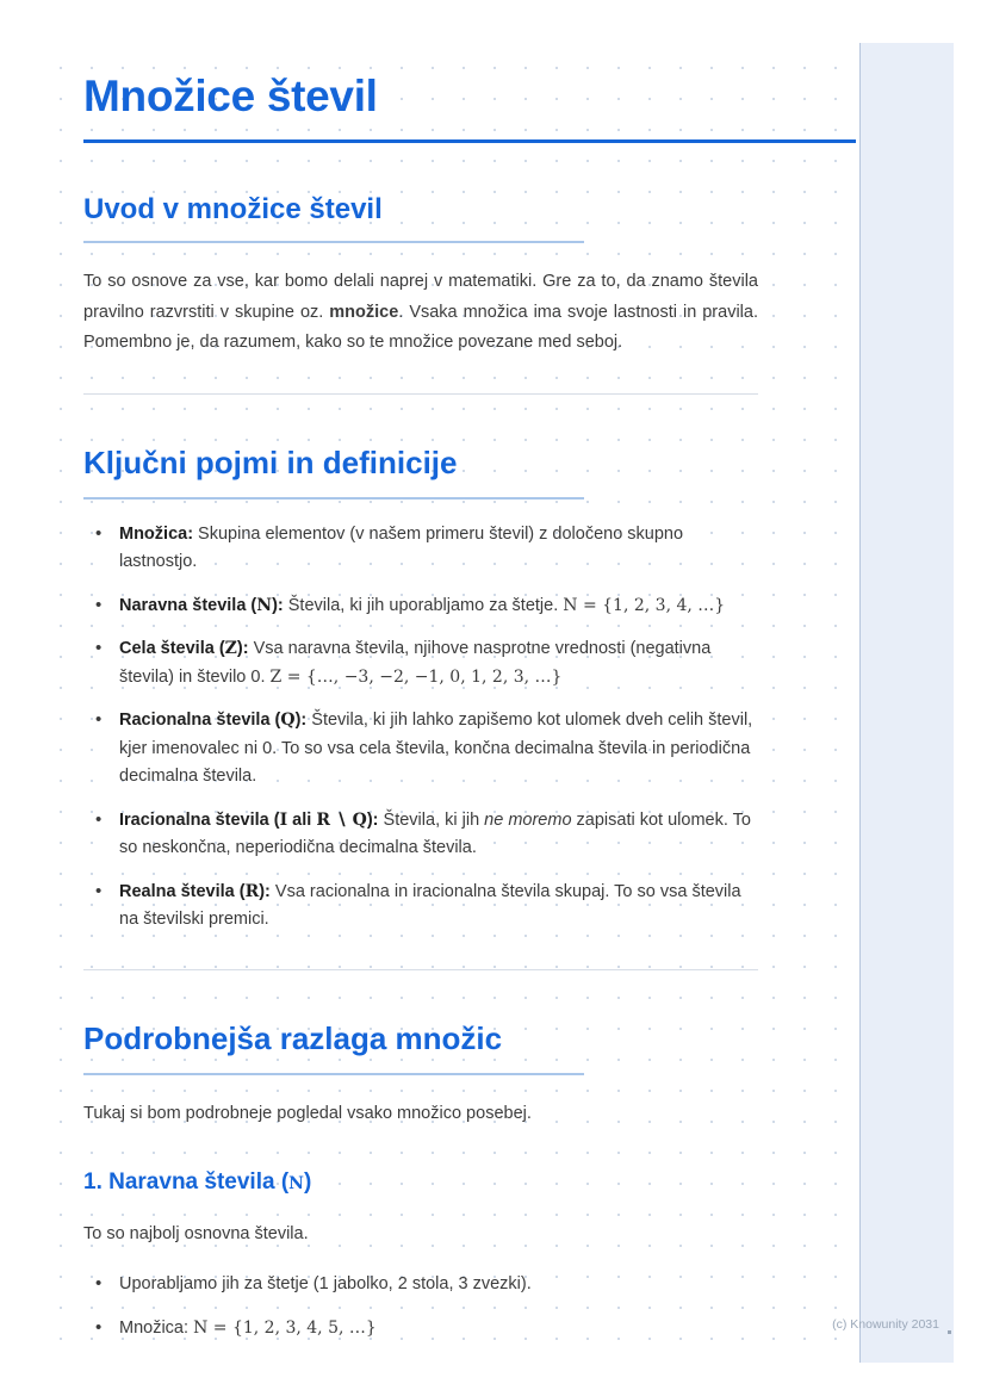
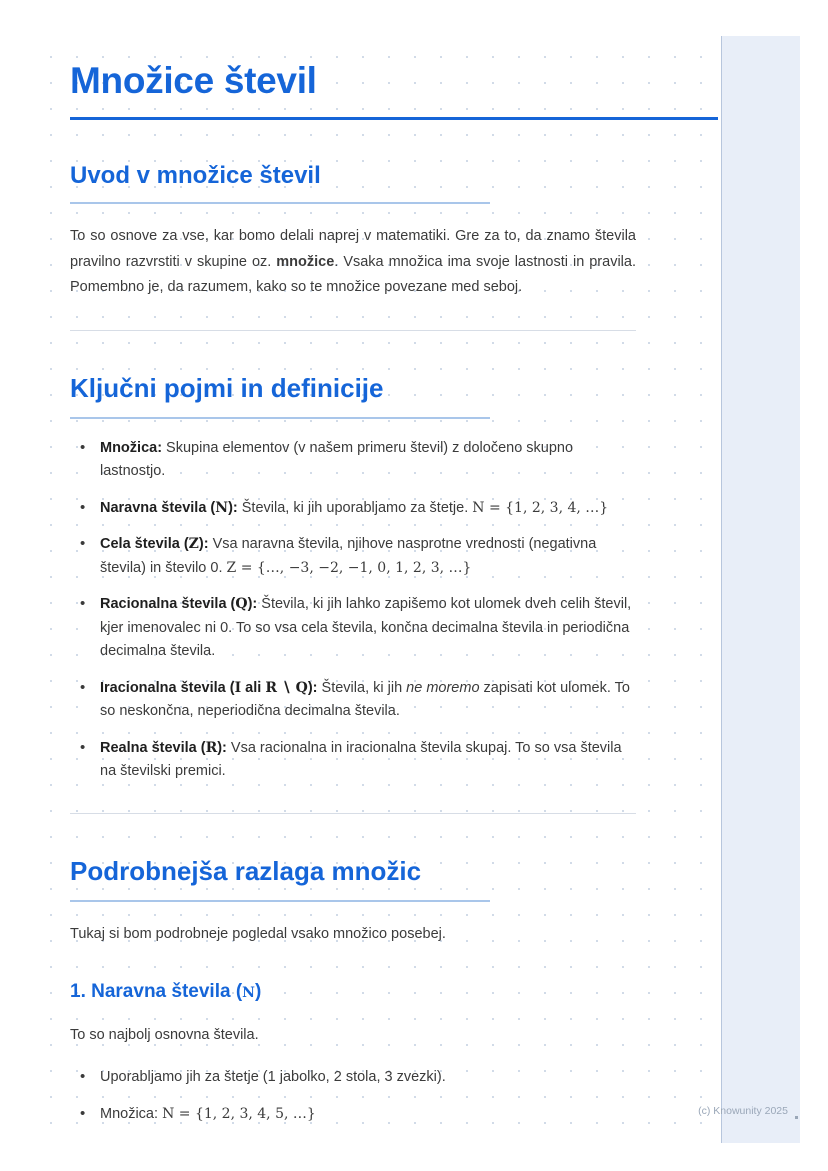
  Množice števil
  Uvod v množice števil
  To so osnove za vse, kar bomo delali naprej v matematiki. Gre za to, da znamo števila pravilno razvrstiti v skupine oz. množice. Vsaka množica ima svoje lastnosti in pravila. Pomembno je, da razumem, kako so te množice povezane med seboj.
  Ključni pojmi in definicije
  Množica: Skupina elementov (v našem primeru števil) z določeno skupno lastnostjo.
  Naravna števila (N): Števila, ki jih uporabljamo za štetje. N = {1, 2, 3, 4, …}
  Cela števila (Z): Vsa naravna števila, njihove nasprotne vrednosti (negativna števila) in število 0. Z = {…, −3, −2, −1, 0, 1, 2, 3, …}
  Racionalna števila (Q): Števila, ki jih lahko zapišemo kot ulomek dveh celih števil, kjer imenovalec ni 0. To so vsa cela števila, končna decimalna števila in periodična decimalna števila.
  Iracionalna števila (I ali R ∖ Q): Števila, ki jih ne moremo zapisati kot ulomek. To so neskončna, neperiodična decimalna števila.
  Realna števila (R): Vsa racionalna in iracionalna števila skupaj. To so vsa števila na številski premici.
  Podrobnejša razlaga množic
  Tukaj si bom podrobneje pogledal vsako množico posebej.
  1. Naravna števila (N)
  To so najbolj osnovna števila.
  Uporabljamo jih za štetje (1 jabolko, 2 stola, 3 zvezki).
  Množica: N = {1, 2, 3, 4, 5, …}
- (c) Knowunity 2031
+ (c) Knowunity 2025
